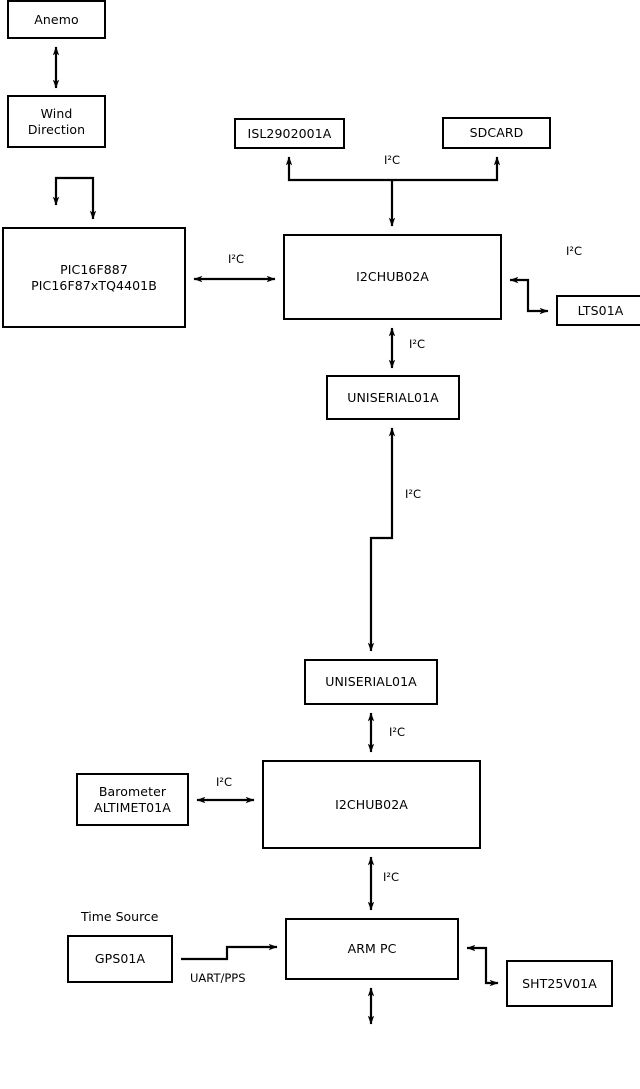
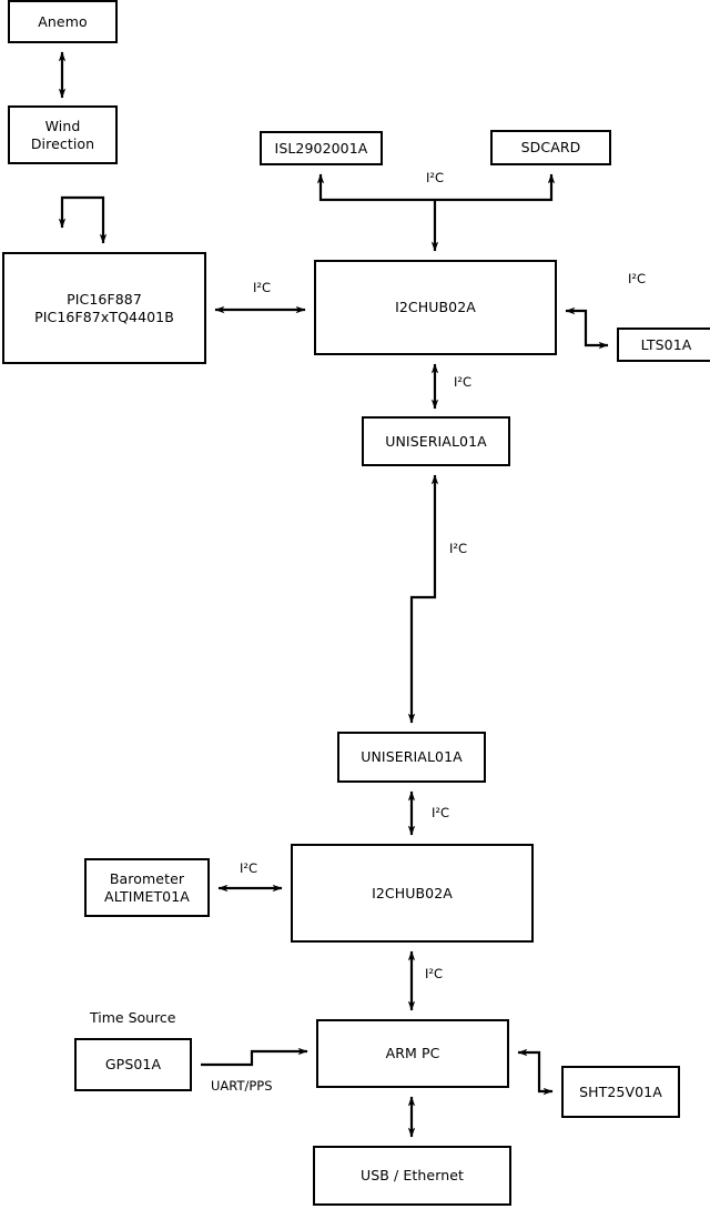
  Anemo
  Wind
  Direction
  PIC16F887
  PIC16F87xTQ4401B
  ISL2902001A
  SDCARD
  I2CHUB02A
  LTS01A
  UNISERIAL01A
  UNISERIAL01A
  Barometer
  ALTIMET01A
  I2CHUB02A
  GPS01A
  ARM PC
  SHT25V01A
+ USB / Ethernet
  Time Source
  I²C
  I²C
  I²C
  I²C
  I²C
  I²C
  I²C
  I²C
  UART/PPS
